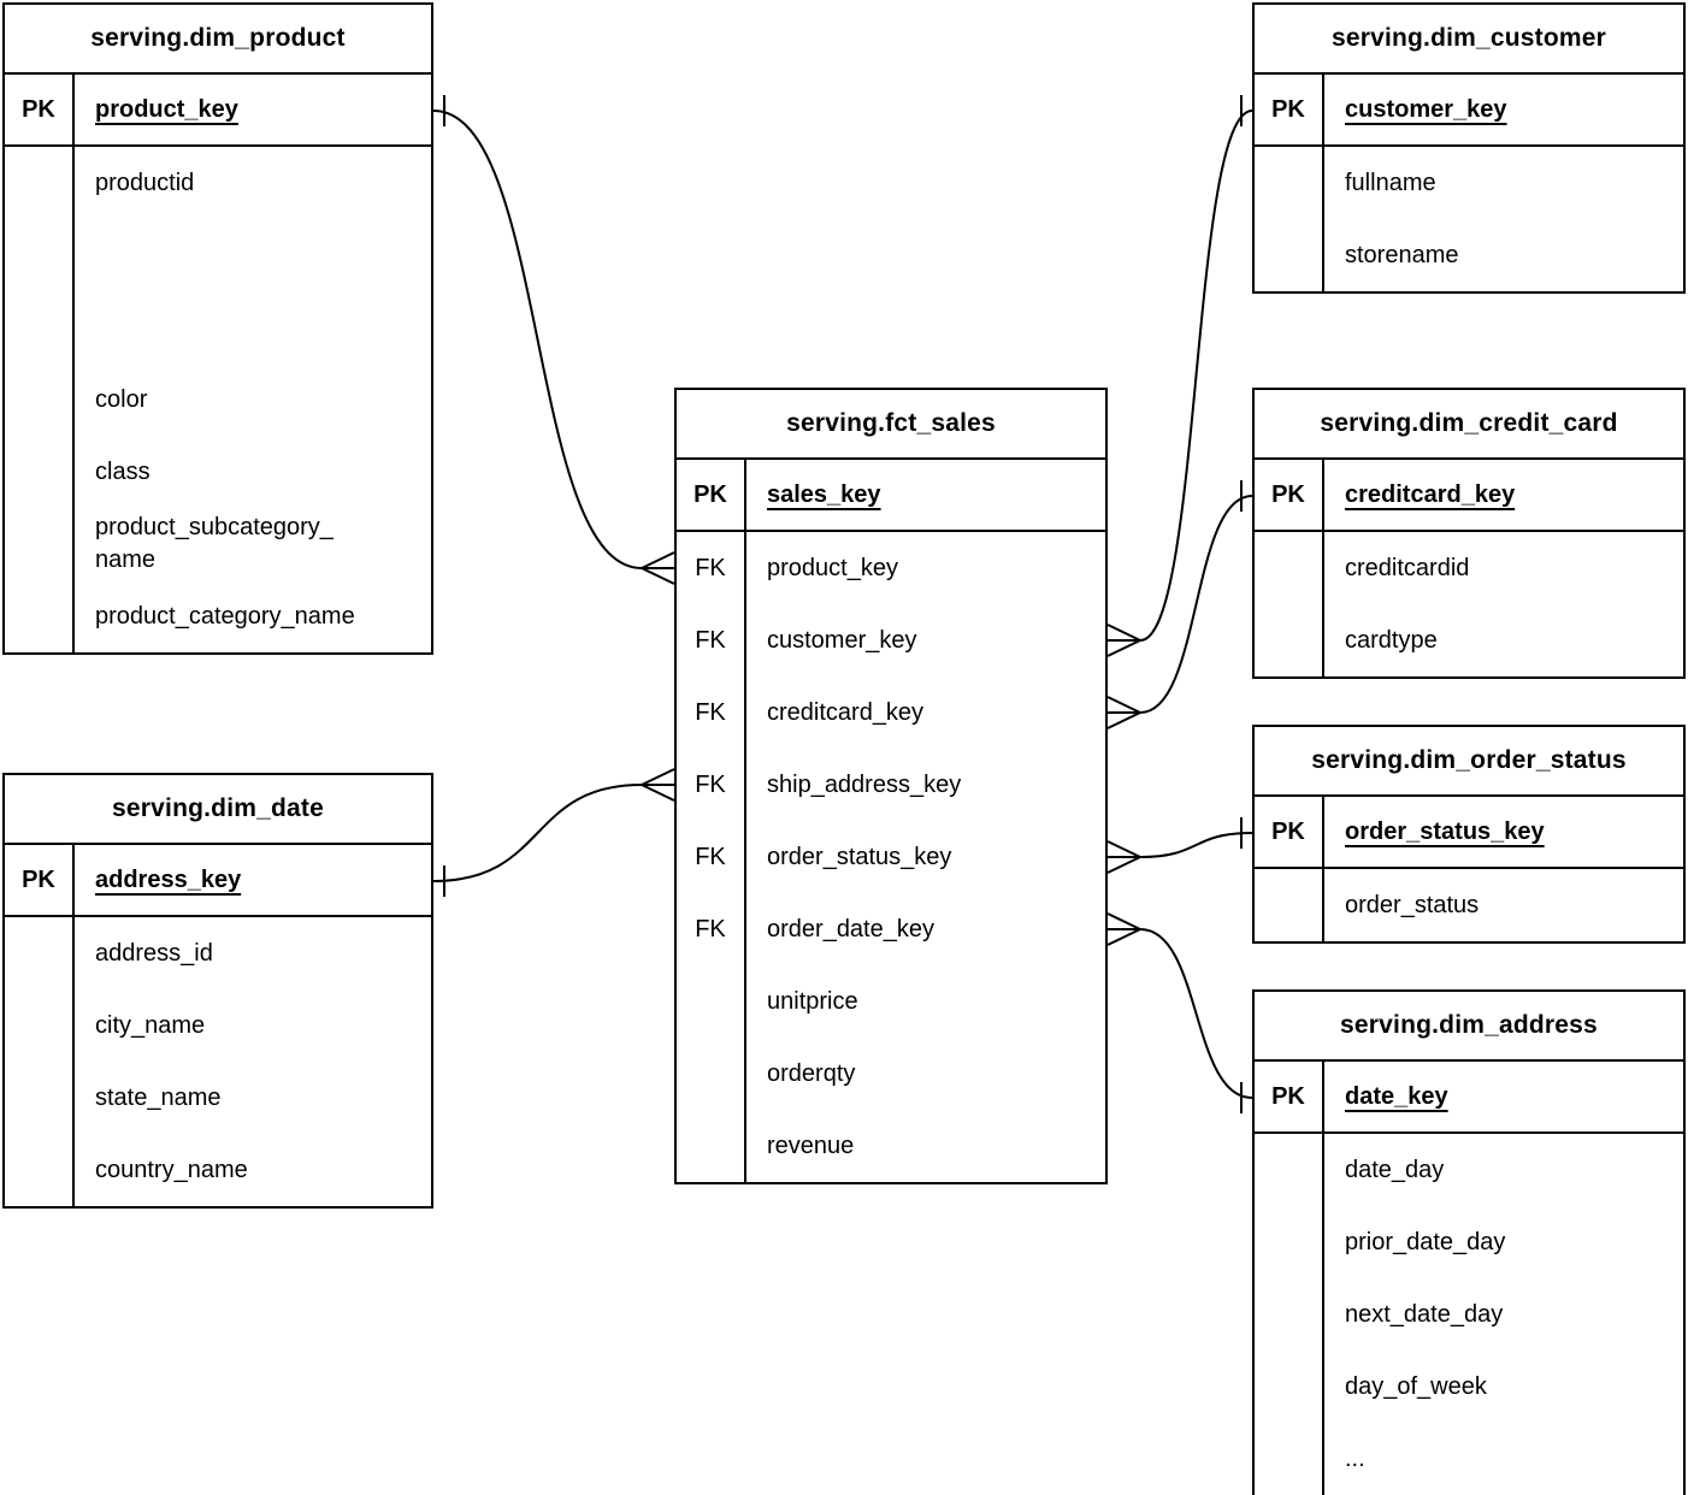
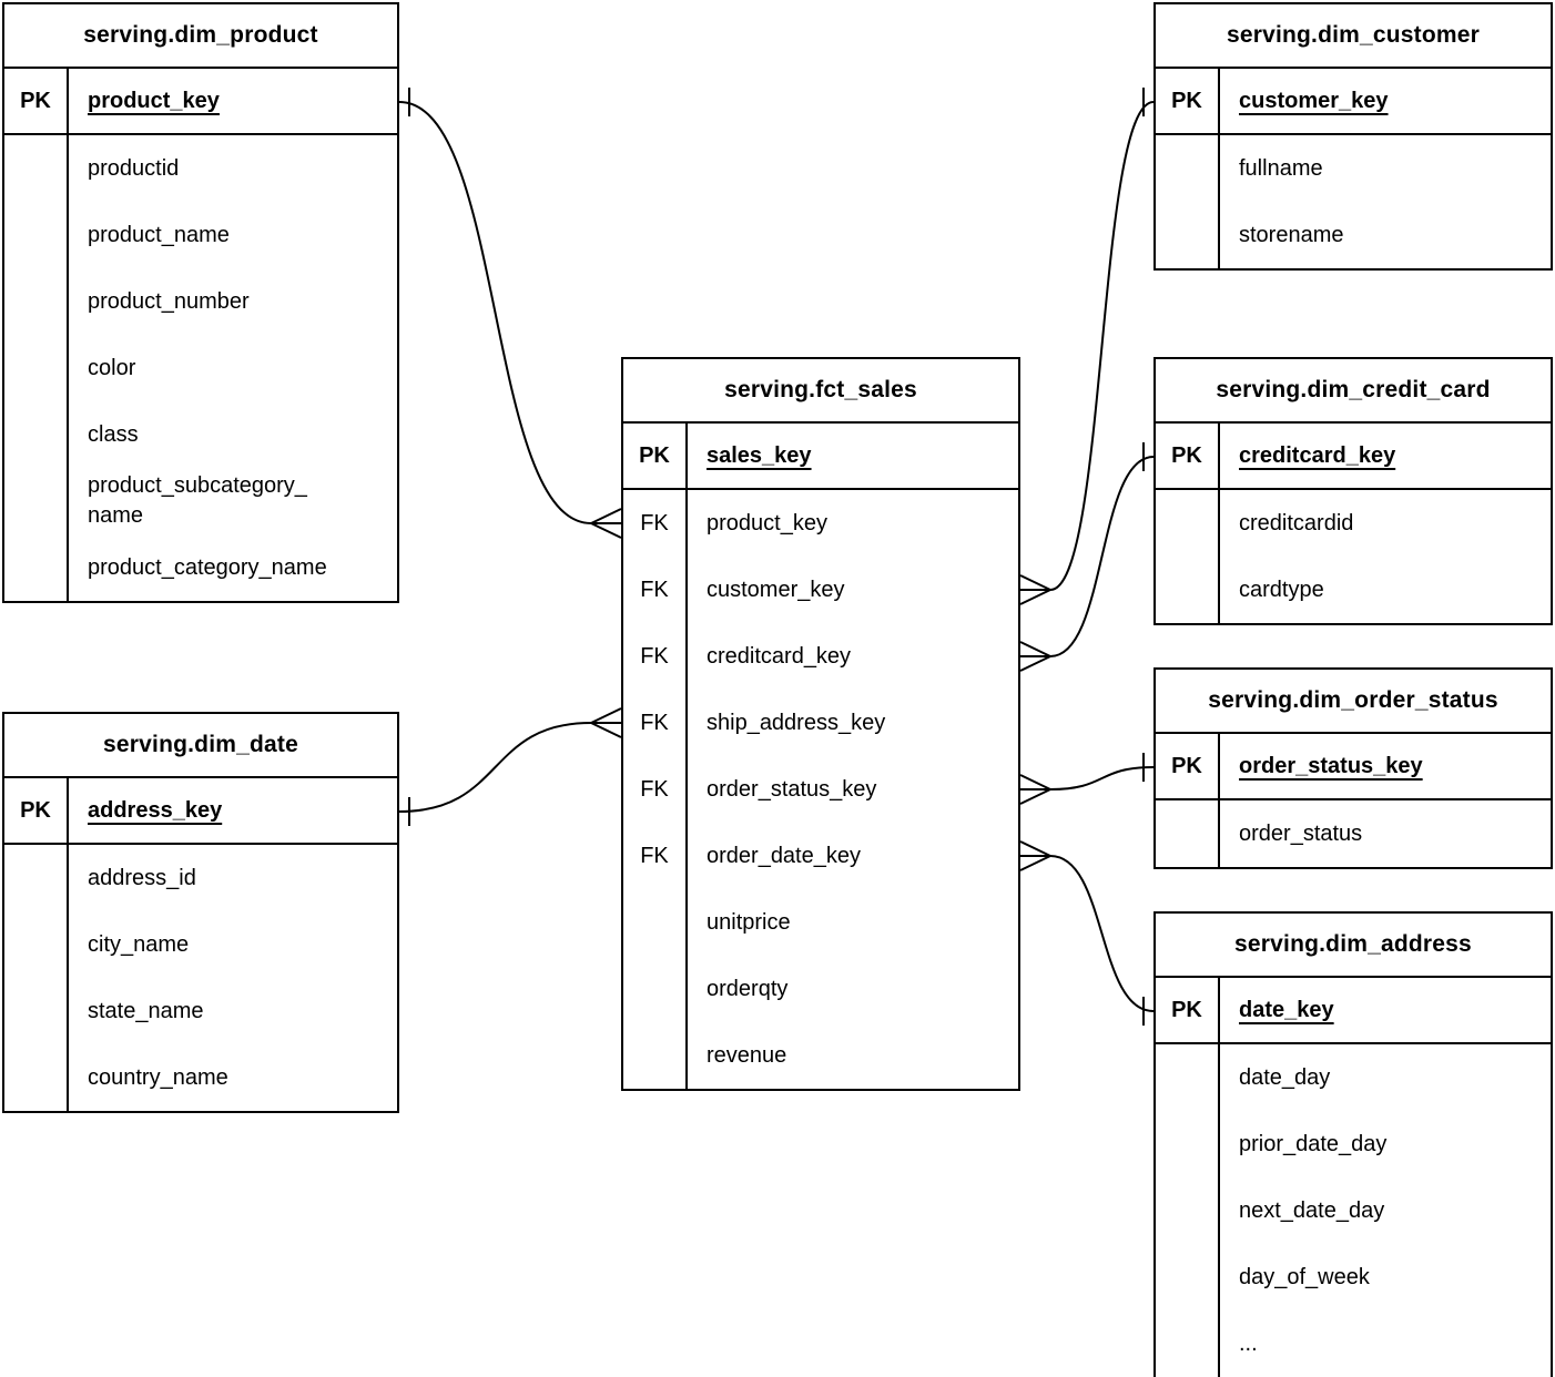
  serving.dim_product
  PK
  product_key
  productid
+ product_name
+ product_number
  color
  class
  product_subcategory_
  name
  product_category_name
  serving.dim_customer
  PK
  customer_key
  fullname
  storename
  serving.fct_sales
  PK
  sales_key
  FK
  product_key
  FK
  customer_key
  FK
  creditcard_key
  FK
  ship_address_key
  FK
  order_status_key
  FK
  order_date_key
  unitprice
  orderqty
  revenue
  serving.dim_credit_card
  PK
  creditcard_key
  creditcardid
  cardtype
  serving.dim_order_status
  PK
  order_status_key
  order_status
  serving.dim_date
  PK
  address_key
  address_id
  city_name
  state_name
  country_name
  serving.dim_address
  PK
  date_key
  date_day
  prior_date_day
  next_date_day
  day_of_week
  ...
